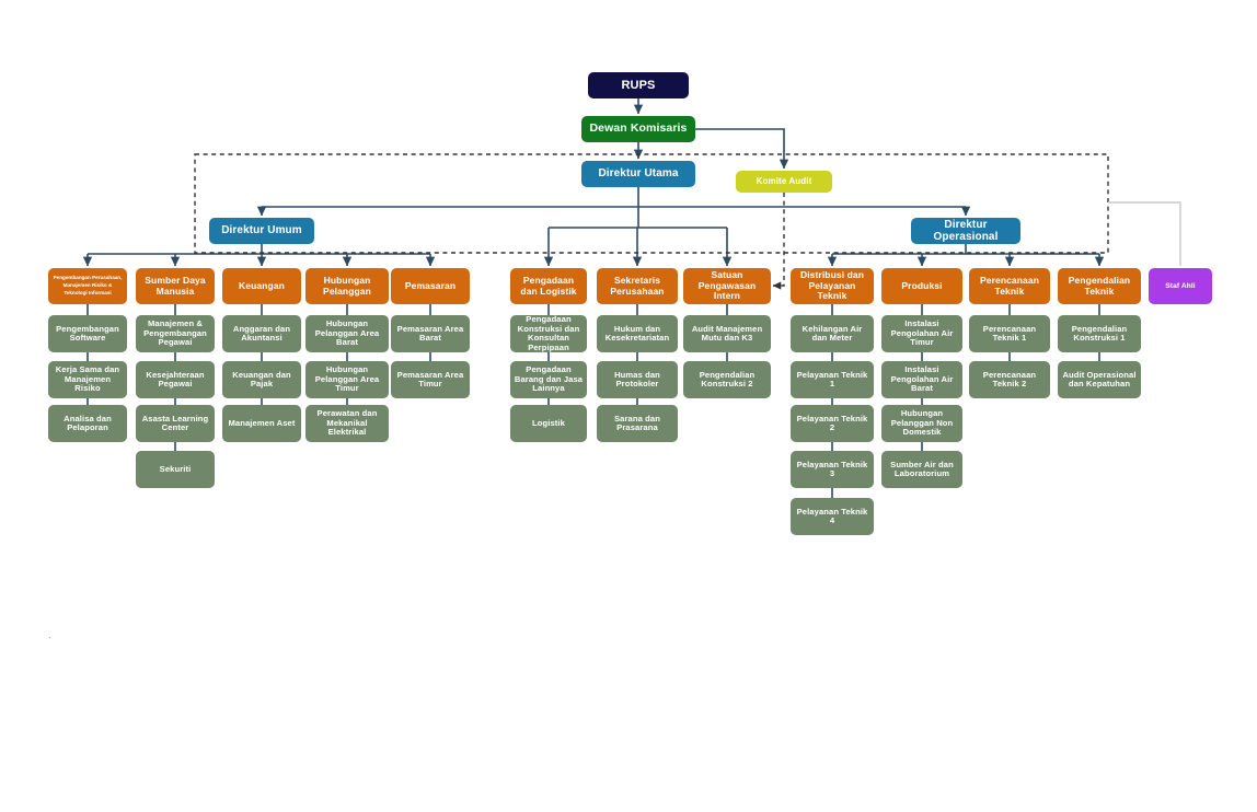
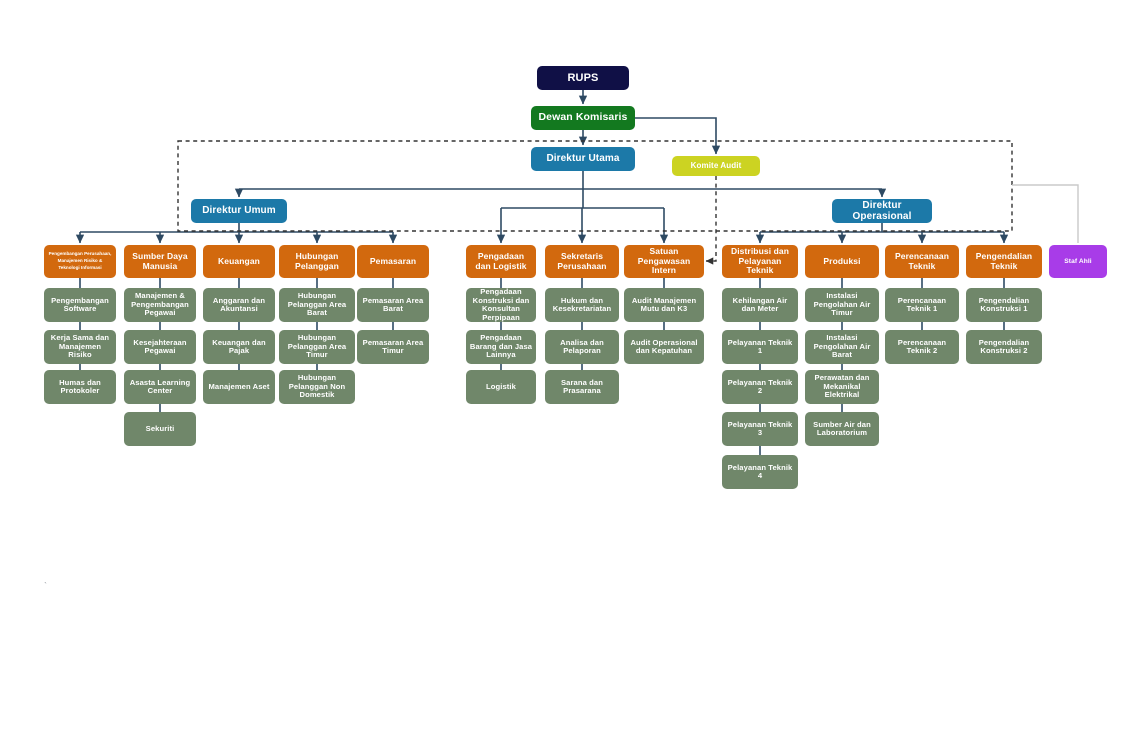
  RUPS
  Dewan Komisaris
  Komite Audit
  Direktur Utama
  Direktur Umum
  Direktur Operasional
  Pengembangan Software
  Kerja Sama dan Manajemen Risiko
- Analisa dan Pelaporan
+ Humas dan Protokoler
  Sumber Daya Manusia
  Manajemen & Pengembangan Pegawai
  Kesejahteraan Pegawai
  Asasta Learning Center
  Sekuriti
  Keuangan
  Anggaran dan Akuntansi
  Keuangan dan Pajak
  Manajemen Aset
  Hubungan Pelanggan
  Hubungan Pelanggan Area Barat
  Hubungan Pelanggan Area Timur
- Perawatan dan Mekanikal Elektrikal
+ Hubungan Pelanggan Non Domestik
  Pemasaran
  Pemasaran Area Barat
  Pemasaran Area Timur
  Pengadaan dan Logistik
  Pengadaan Konstruksi dan Konsultan Perpipaan
  Pengadaan Barang dan Jasa Lainnya
  Logistik
  Sekretaris Perusahaan
  Hukum dan Kesekretariatan
- Humas dan Protokoler
+ Analisa dan Pelaporan
  Sarana dan Prasarana
  Satuan Pengawasan Intern
  Audit Manajemen Mutu dan K3
- Pengendalian Konstruksi 2
+ Audit Operasional dan Kepatuhan
  Distribusi dan Pelayanan Teknik
  Kehilangan Air dan Meter
  Pelayanan Teknik 1
  Pelayanan Teknik 2
  Pelayanan Teknik 3
  Pelayanan Teknik 4
  Produksi
  Instalasi Pengolahan Air Timur
  Instalasi Pengolahan Air Barat
- Hubungan Pelanggan Non Domestik
+ Perawatan dan Mekanikal Elektrikal
  Sumber Air dan Laboratorium
  Perencanaan Teknik
  Perencanaan Teknik 1
  Perencanaan Teknik 2
  Pengendalian Teknik
  Pengendalian Konstruksi 1
- Audit Operasional dan Kepatuhan
+ Pengendalian Konstruksi 2
  `
